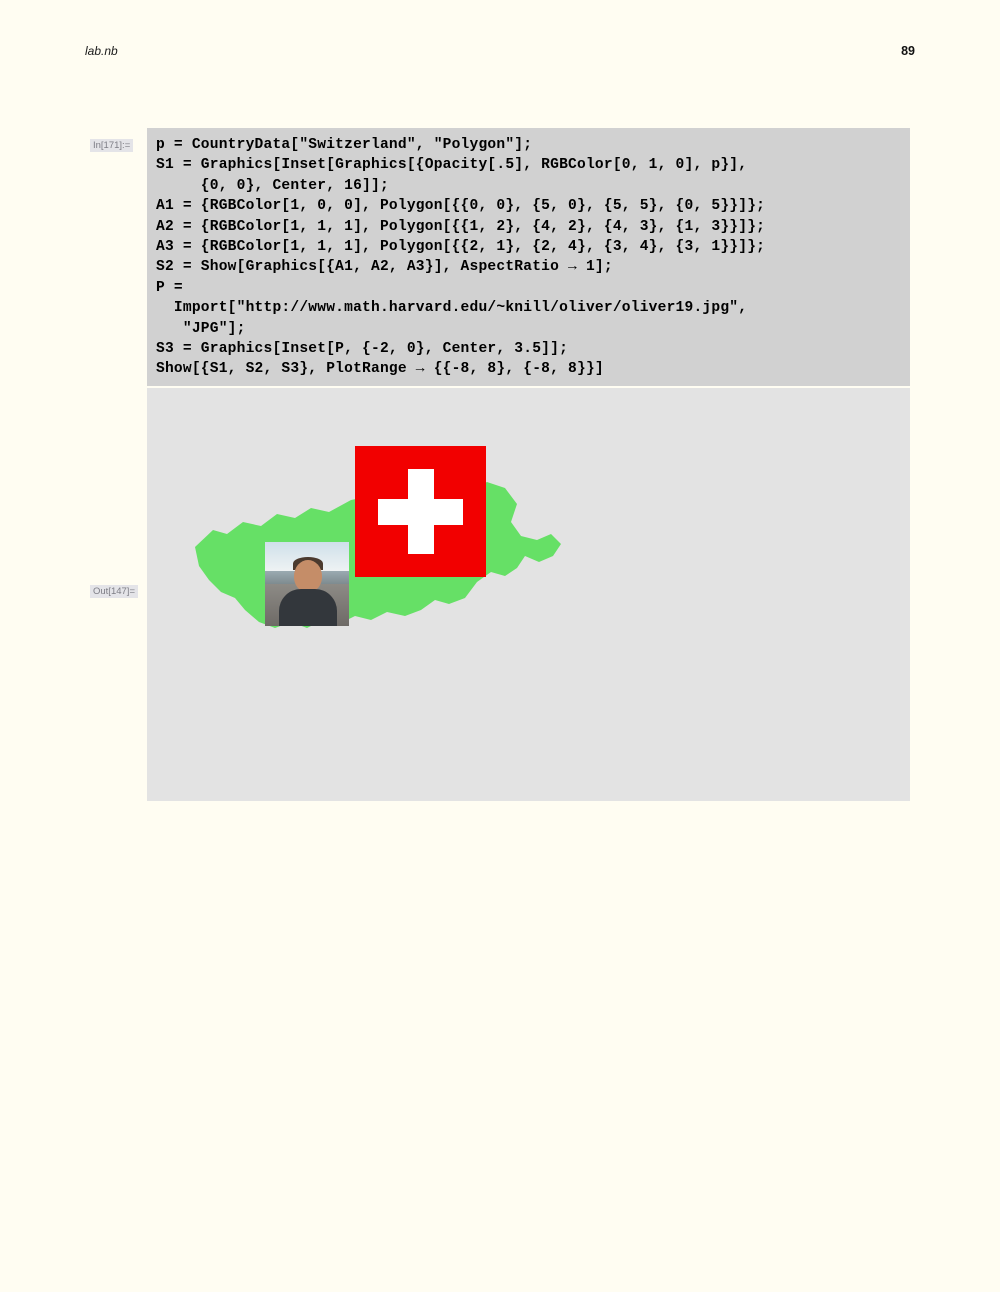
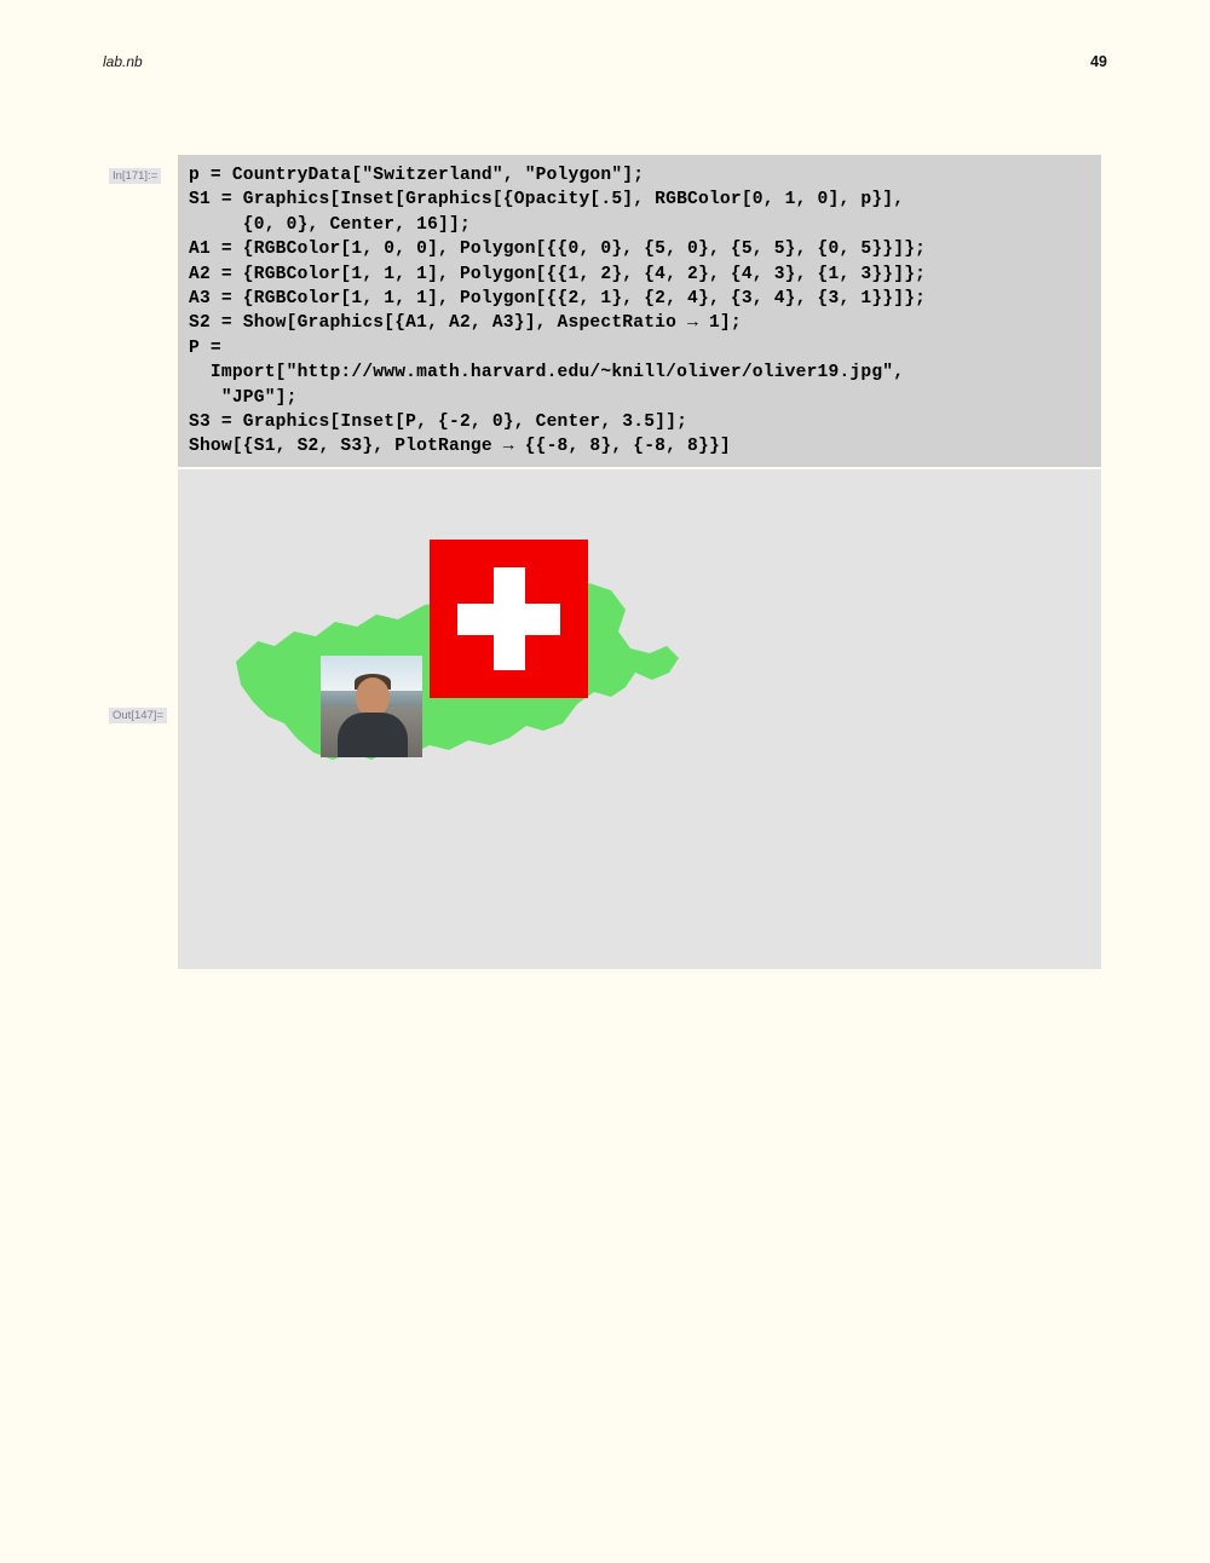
  lab.nb
- 89
+ 49
  In[171]:=
  Out[147]=
  p = CountryData["Switzerland", "Polygon"];
  S1 = Graphics[Inset[Graphics[{Opacity[.5], RGBColor[0, 1, 0], p}],
  {0, 0}, Center, 16]];
  A1 = {RGBColor[1, 0, 0], Polygon[{{0, 0}, {5, 0}, {5, 5}, {0, 5}}]};
  A2 = {RGBColor[1, 1, 1], Polygon[{{1, 2}, {4, 2}, {4, 3}, {1, 3}}]};
  A3 = {RGBColor[1, 1, 1], Polygon[{{2, 1}, {2, 4}, {3, 4}, {3, 1}}]};
  S2 = Show[Graphics[{A1, A2, A3}], AspectRatio → 1];
  P =
  Import["http://www.math.harvard.edu/~knill/oliver/oliver19.jpg",
  "JPG"];
  S3 = Graphics[Inset[P, {-2, 0}, Center, 3.5]];
  Show[{S1, S2, S3}, PlotRange → {{-8, 8}, {-8, 8}}]
